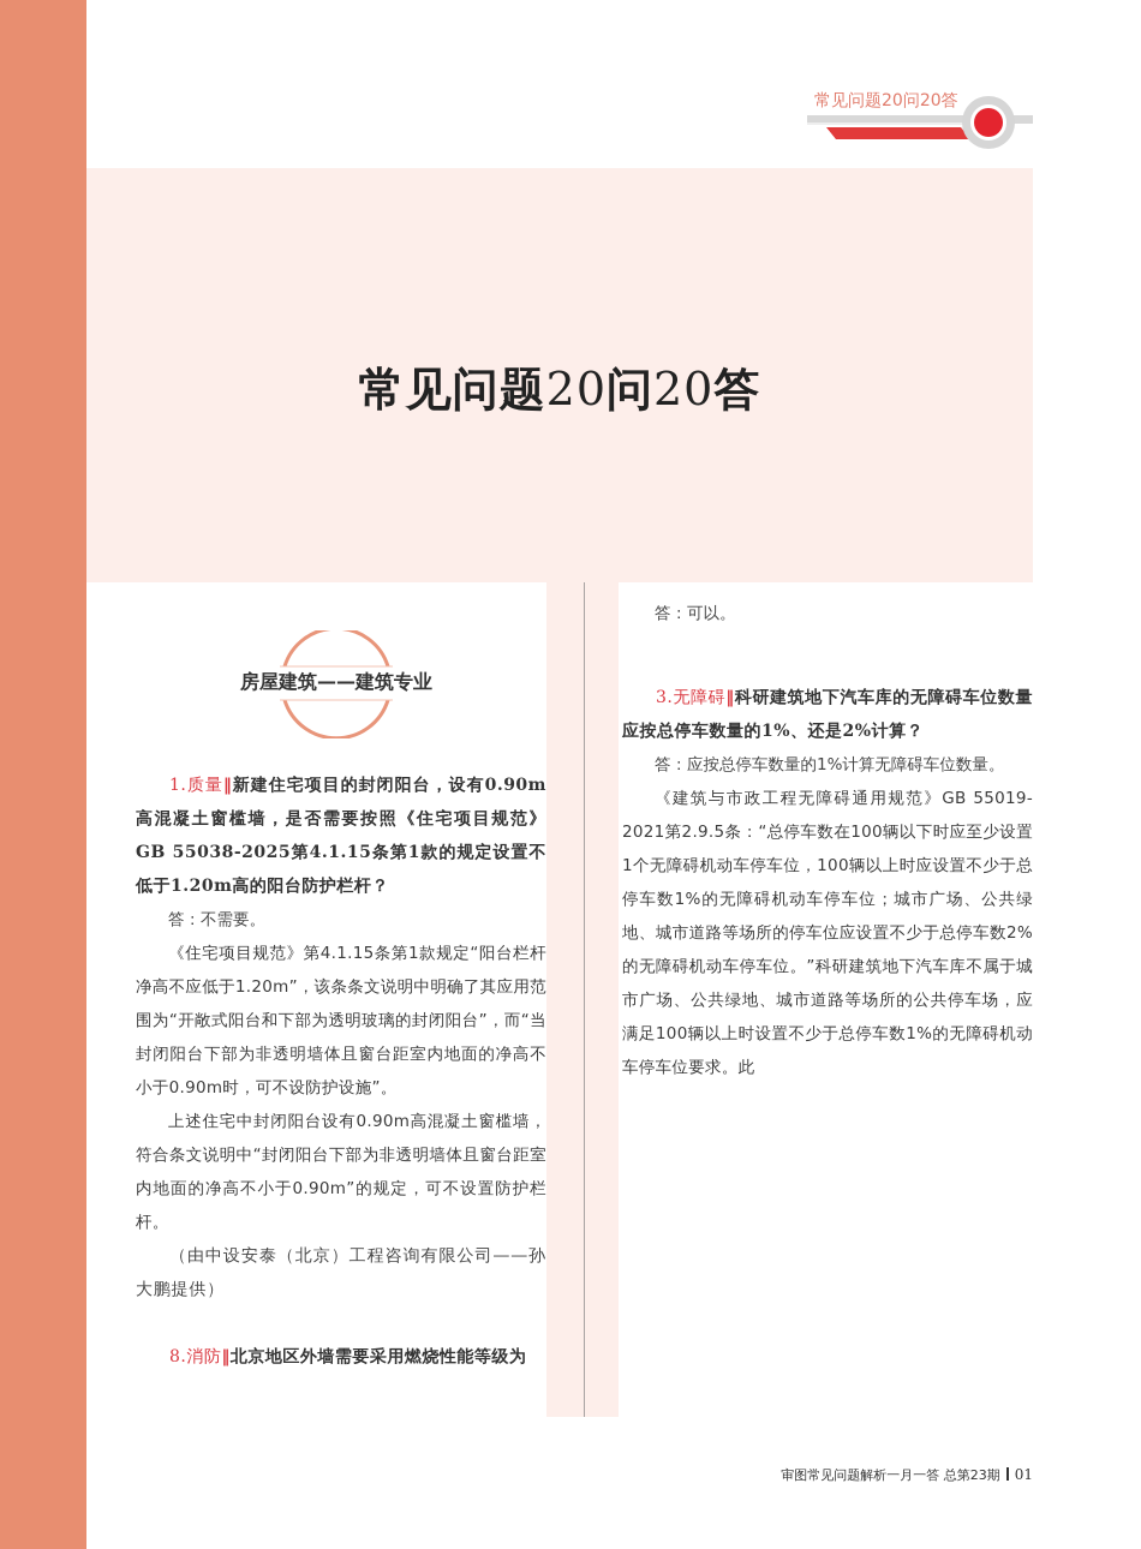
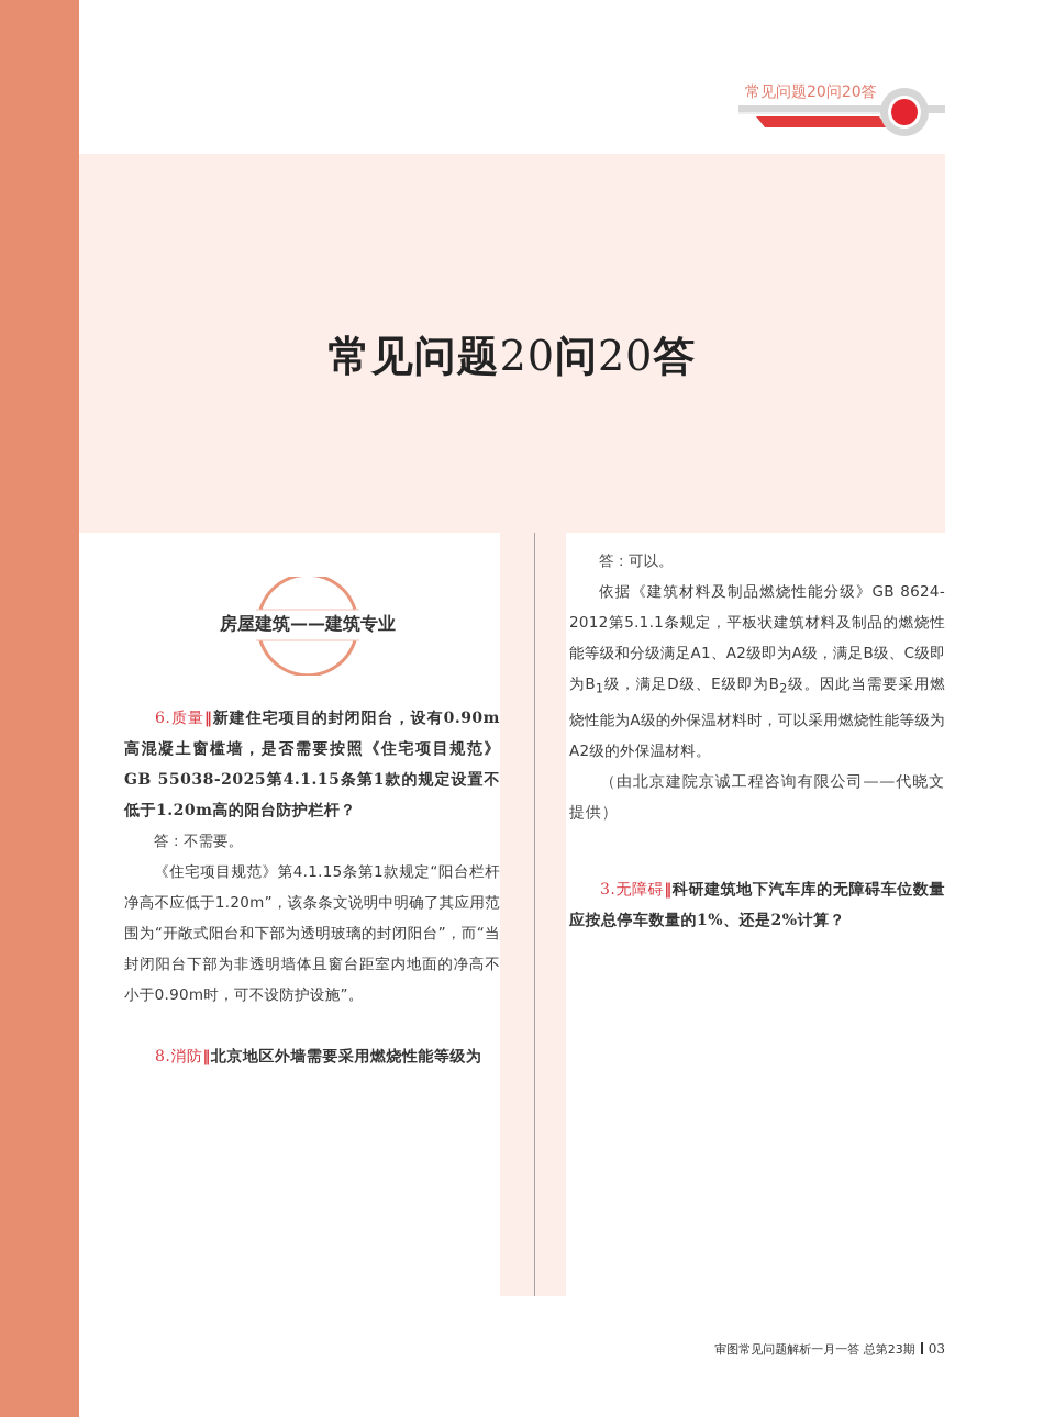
  常见问题20问20答
  常见问题20问20答
  房屋建筑——建筑专业
- 1.质量‖新建住宅项目的封闭阳台，设有0.90m高混凝土窗槛墙，是否需要按照《住宅项目规范》GB 55038-2025第4.1.15条第1款的规定设置不低于1.20m高的阳台防护栏杆？
+ 6.质量‖新建住宅项目的封闭阳台，设有0.90m高混凝土窗槛墙，是否需要按照《住宅项目规范》GB 55038-2025第4.1.15条第1款的规定设置不低于1.20m高的阳台防护栏杆？
  答：不需要。
  《住宅项目规范》第4.1.15条第1款规定“阳台栏杆净高不应低于1.20m”，该条条文说明中明确了其应用范围为“开敞式阳台和下部为透明玻璃的封闭阳台”，而“当封闭阳台下部为非透明墙体且窗台距室内地面的净高不小于0.90m时，可不设防护设施”。
- 上述住宅中封闭阳台设有0.90m高混凝土窗槛墙，符合条文说明中“封闭阳台下部为非透明墙体且窗台距室内地面的净高不小于0.90m”的规定，可不设置防护栏杆。
- （由中设安泰（北京）工程咨询有限公司——孙大鹏提供）
  8.消防‖北京地区外墙需要采用燃烧性能等级为
  答：可以。
+ 依据《建筑材料及制品燃烧性能分级》GB 8624-2012第5.1.1条规定，平板状建筑材料及制品的燃烧性能等级和分级满足A1、A2级即为A级，满足B级、C级即为B1级，满足D级、E级即为B2级。因此当需要采用燃烧性能为A级的外保温材料时，可以采用燃烧性能等级为A2级的外保温材料。
+ （由北京建院京诚工程咨询有限公司——代晓文提供）
  3.无障碍‖科研建筑地下汽车库的无障碍车位数量应按总停车数量的1%、还是2%计算？
- 答：应按总停车数量的1%计算无障碍车位数量。
- 《建筑与市政工程无障碍通用规范》GB 55019-2021第2.9.5条：“总停车数在100辆以下时应至少设置1个无障碍机动车停车位，100辆以上时应设置不少于总停车数1%的无障碍机动车停车位；城市广场、公共绿地、城市道路等场所的停车位应设置不少于总停车数2%的无障碍机动车停车位。”科研建筑地下汽车库不属于城市广场、公共绿地、城市道路等场所的公共停车场，应满足100辆以上时设置不少于总停车数1%的无障碍机动车停车位要求。此
- 审图常见问题解析一月一答 总第23期 01
+ 审图常见问题解析一月一答 总第23期 03
